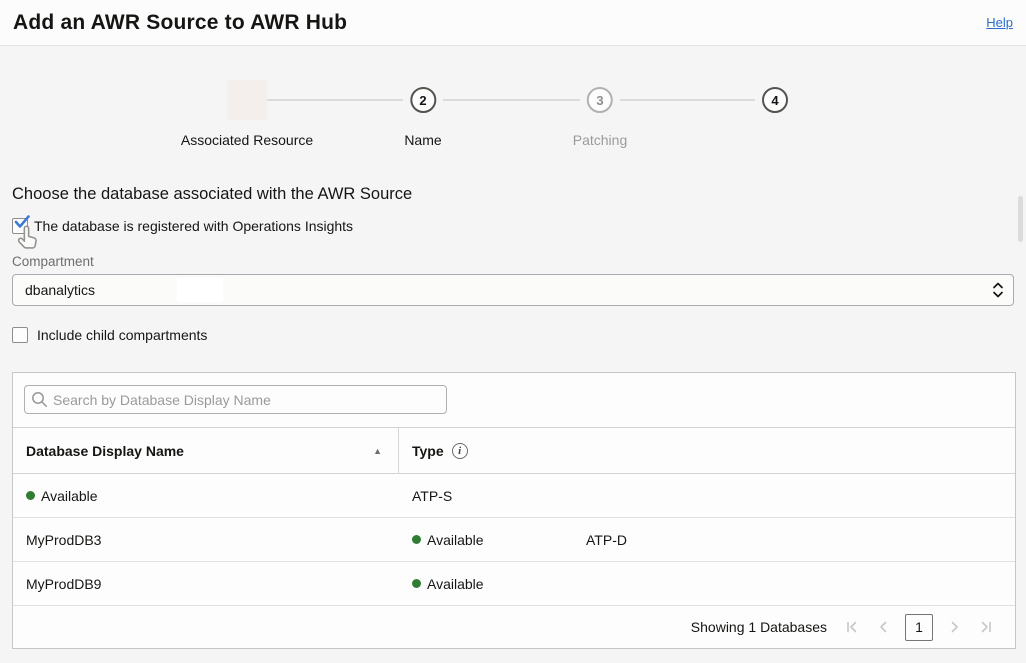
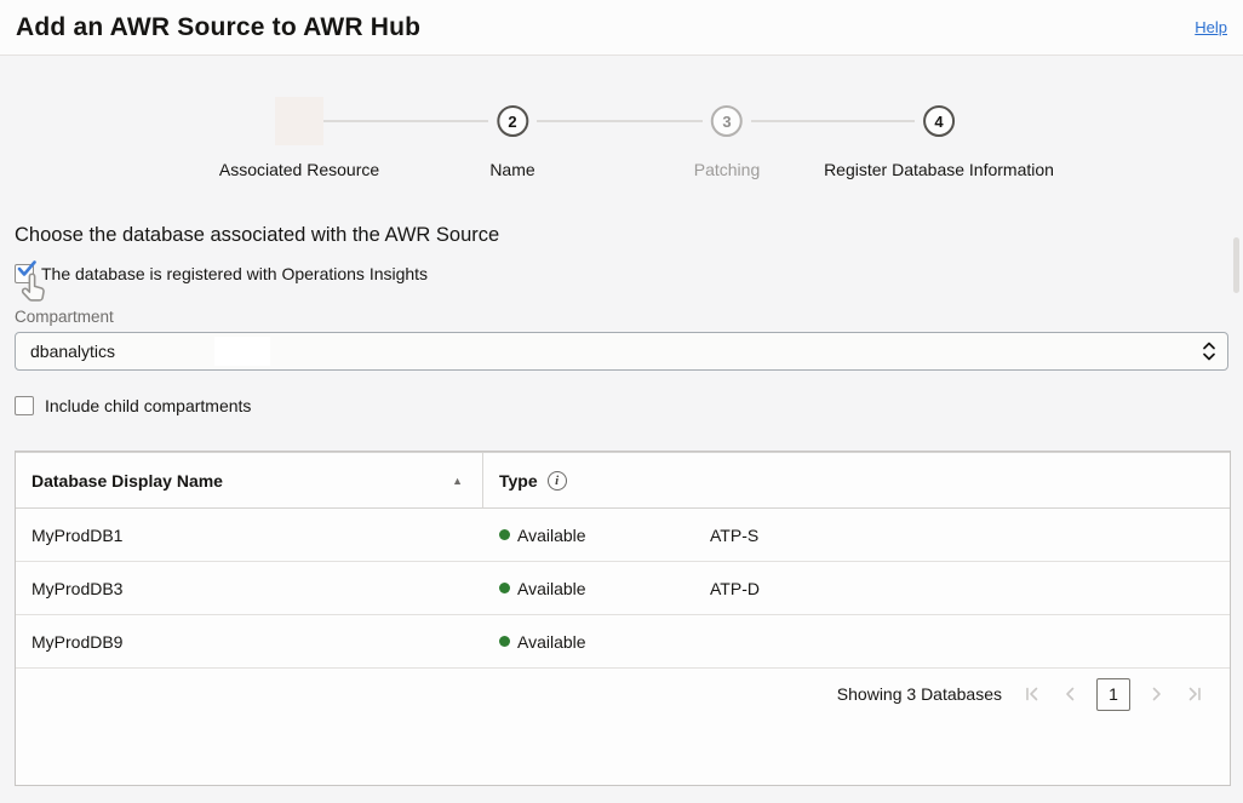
  Add an AWR Source to AWR Hub
  Help
  Associated Resource
  2
  Name
  3
  Patching
  4
+ Register Database Information
  Choose the database associated with the AWR Source
  The database is registered with Operations Insights
  Compartment
  dbanalytics
  Include child compartments
- Search by Database Display Name
  Database Display Name
  ▲
  Type
  i
+ MyProdDB1
  Available
  ATP-S
  MyProdDB3
  Available
  ATP-D
  MyProdDB9
  Available
- Showing 1 Databases
+ Showing 3 Databases
  1
